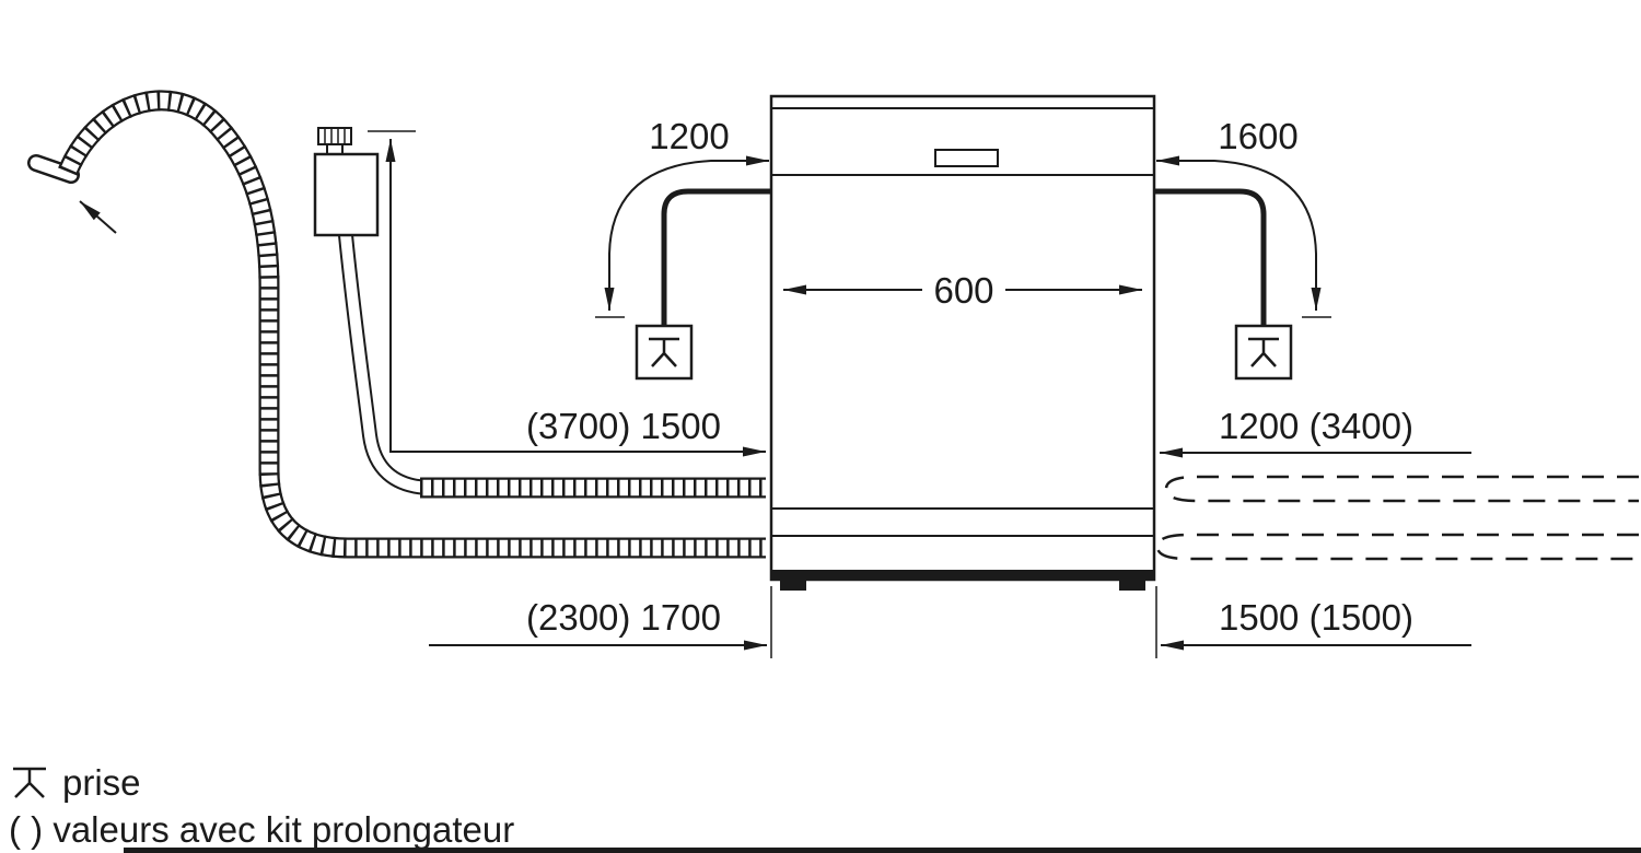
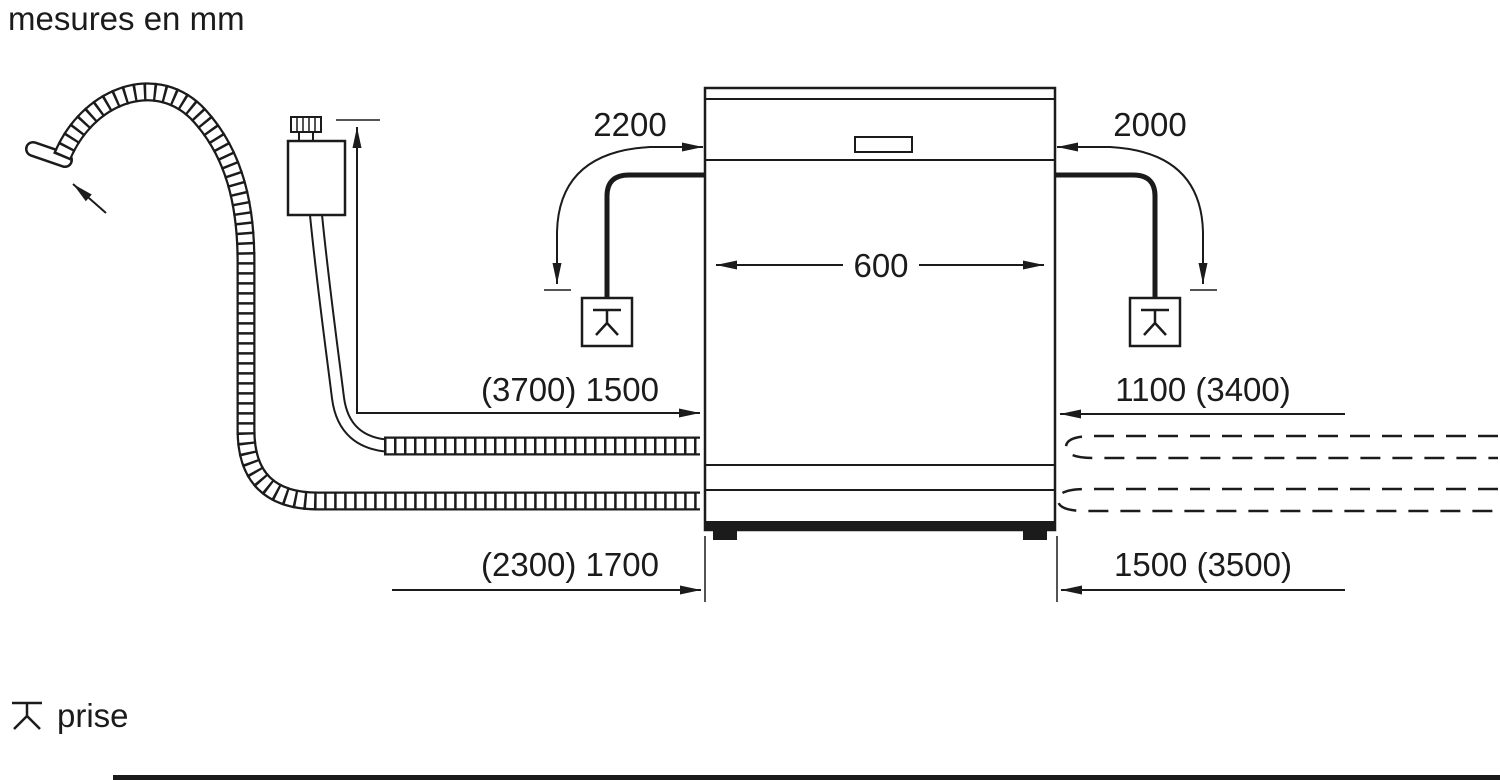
+ mesures en mm
- 1200
+ 2200
- 1600
+ 2000
  600
  (3700) 1500
- 1200 (3400)
+ 1100 (3400)
  (2300) 1700
- 1500 (1500)
+ 1500 (3500)
  prise
- ( ) valeurs avec kit prolongateur
